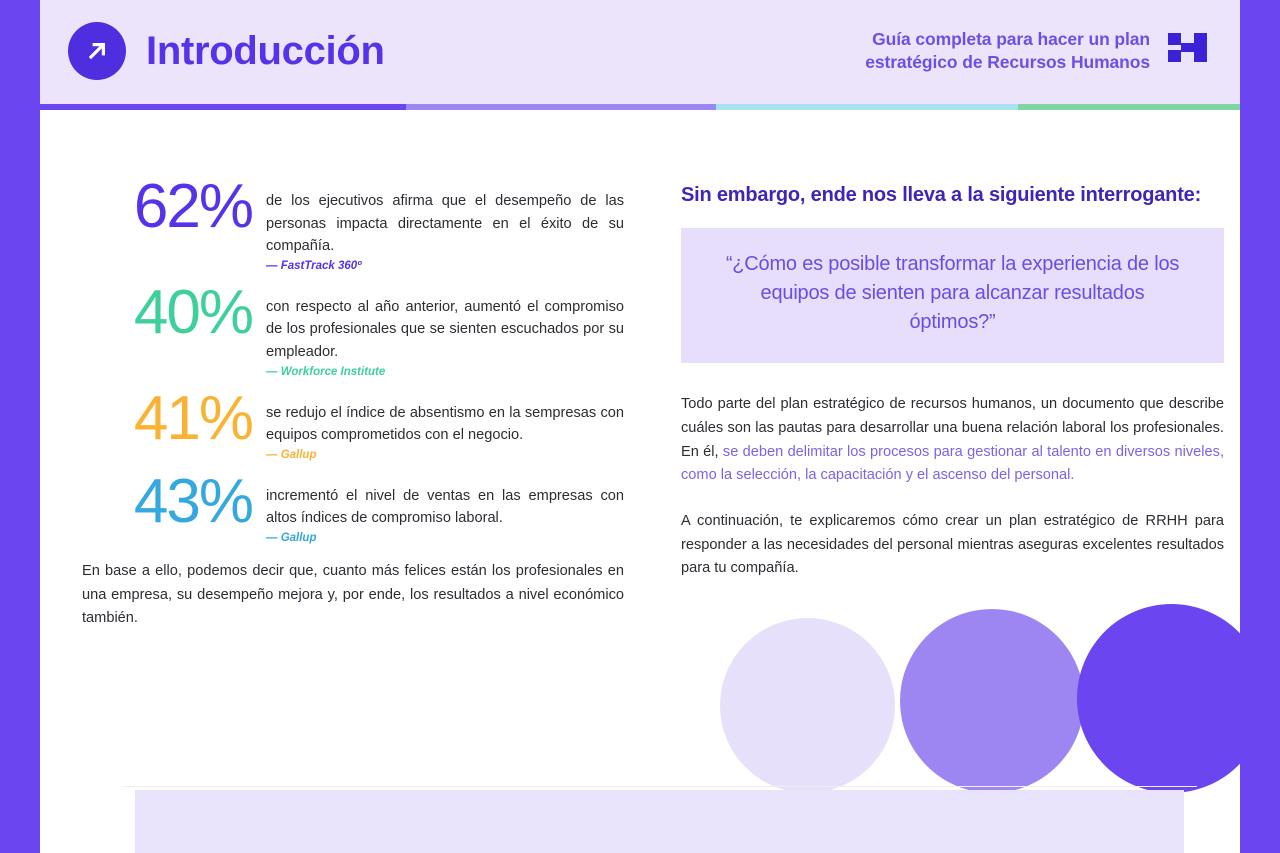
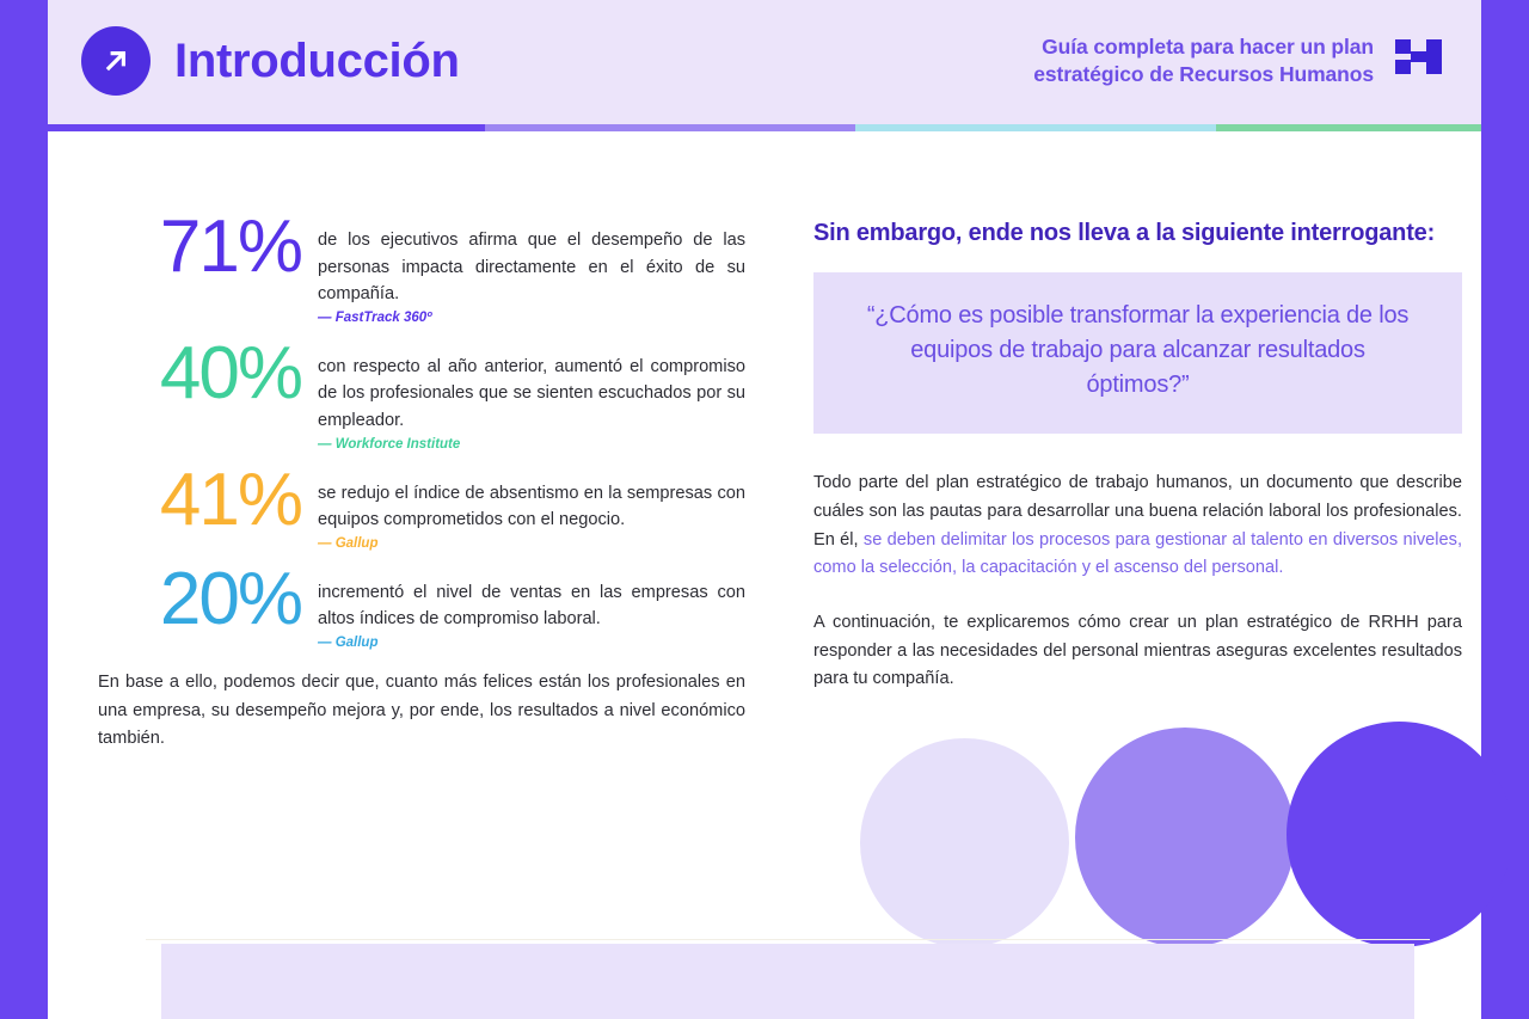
  Introducción
  Guía completa para hacer un plan
  estratégico de Recursos Humanos
- 62%
+ 71%
  de los ejecutivos afirma que el desempeño de las personas impacta directamente en el éxito de su compañía.
  — FastTrack 360º
  40%
  con respecto al año anterior, aumentó el compromiso de los profesionales que se sienten escuchados por su empleador.
  — Workforce Institute
  41%
  se redujo el índice de absentismo en la sempresas con equipos comprometidos con el negocio.
  — Gallup
- 43%
+ 20%
  incrementó el nivel de ventas en las empresas con altos índices de compromiso laboral.
  — Gallup
  En base a ello, podemos decir que, cuanto más felices están los profesionales en una empresa, su desempeño mejora y, por ende, los resultados a nivel económico también.
  Sin embargo, ende nos lleva a la siguiente interrogante:
- “¿Cómo es posible transformar la experiencia de los equipos de sienten para alcanzar resultados óptimos?”
+ “¿Cómo es posible transformar la experiencia de los equipos de trabajo para alcanzar resultados óptimos?”
- Todo parte del plan estratégico de recursos humanos, un documento que describe cuáles son las pautas para desarrollar una buena relación laboral los profesionales. En él, se deben delimitar los procesos para gestionar al talento en diversos niveles, como la selección, la capacitación y el ascenso del personal.
+ Todo parte del plan estratégico de trabajo humanos, un documento que describe cuáles son las pautas para desarrollar una buena relación laboral los profesionales. En él, se deben delimitar los procesos para gestionar al talento en diversos niveles, como la selección, la capacitación y el ascenso del personal.
  A continuación, te explicaremos cómo crear un plan estratégico de RRHH para responder a las necesidades del personal mientras aseguras excelentes resultados para tu compañía.
